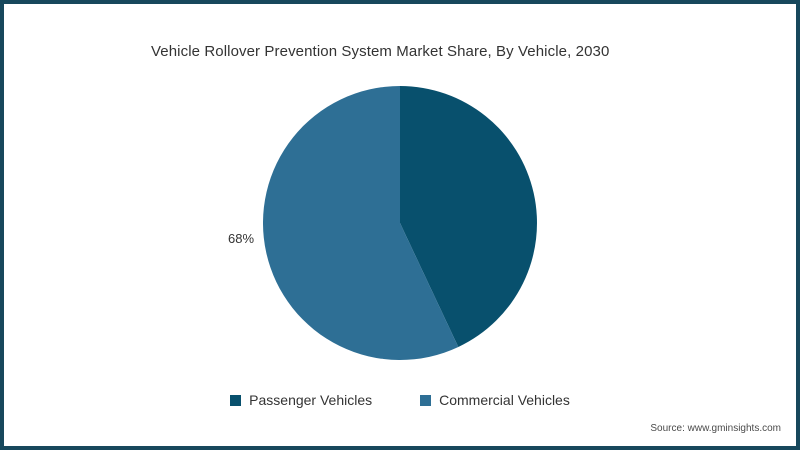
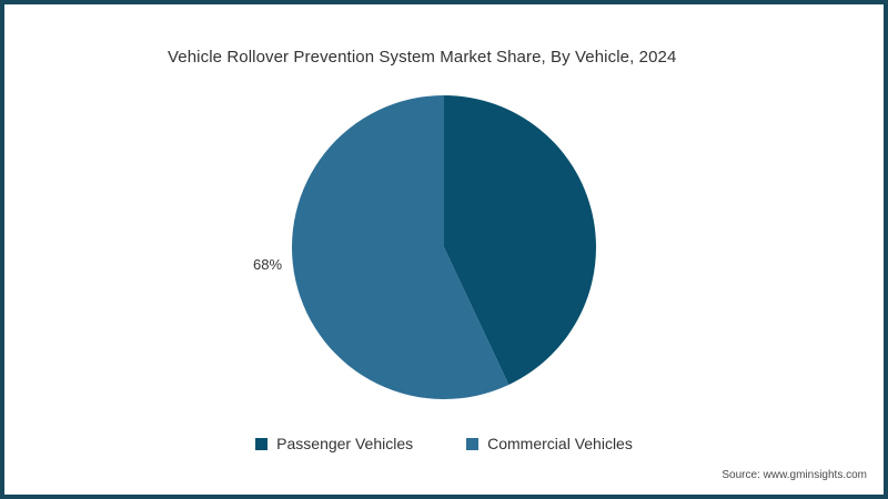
- Vehicle Rollover Prevention System Market Share, By Vehicle, 2030
+ Vehicle Rollover Prevention System Market Share, By Vehicle, 2024
  68%
  Passenger Vehicles
  Commercial Vehicles
  Source: www.gminsights.com
